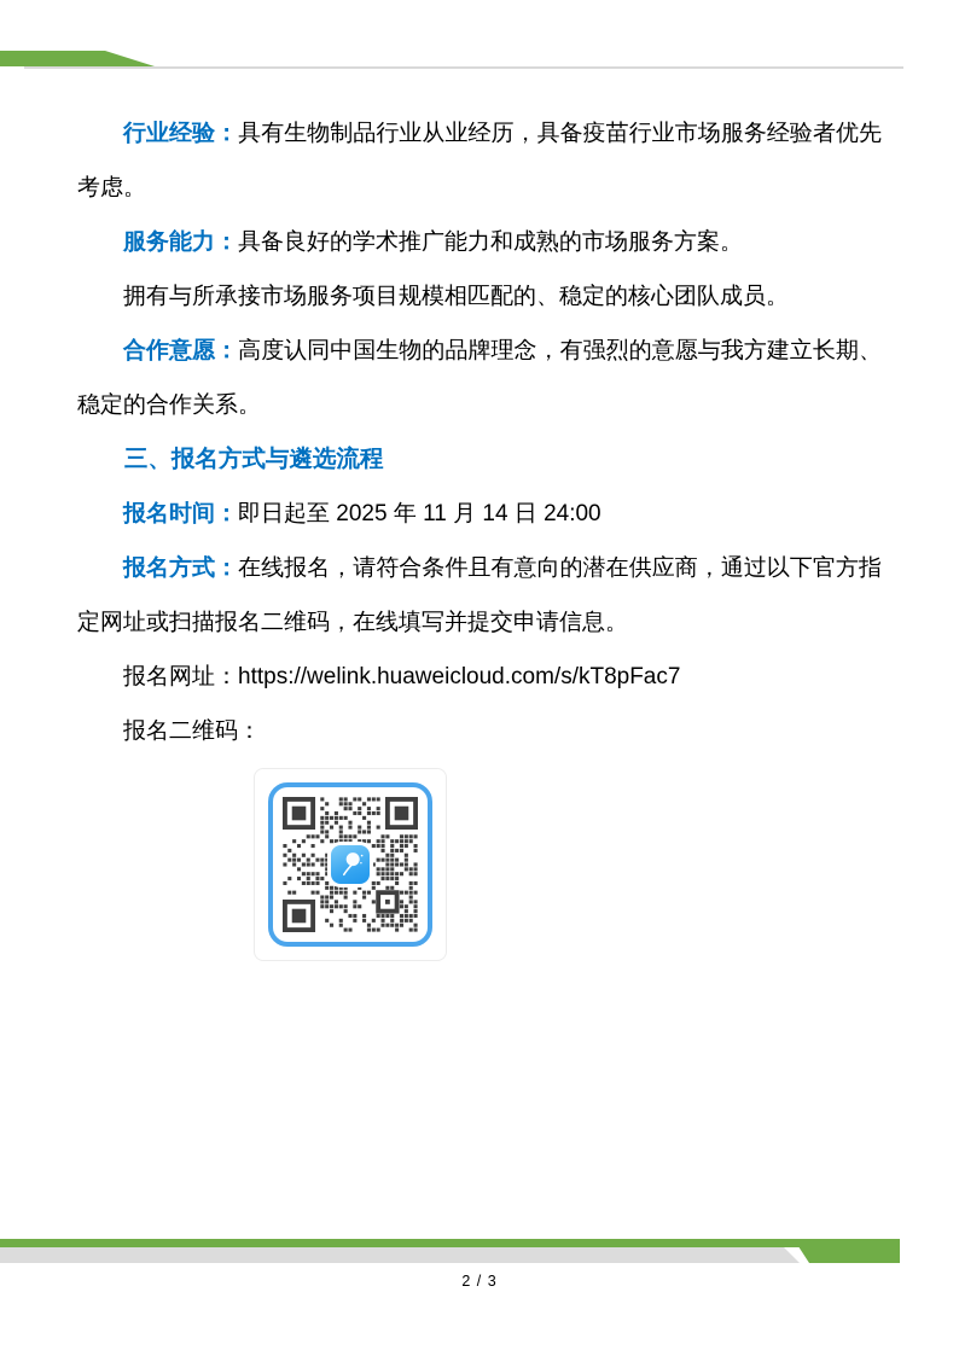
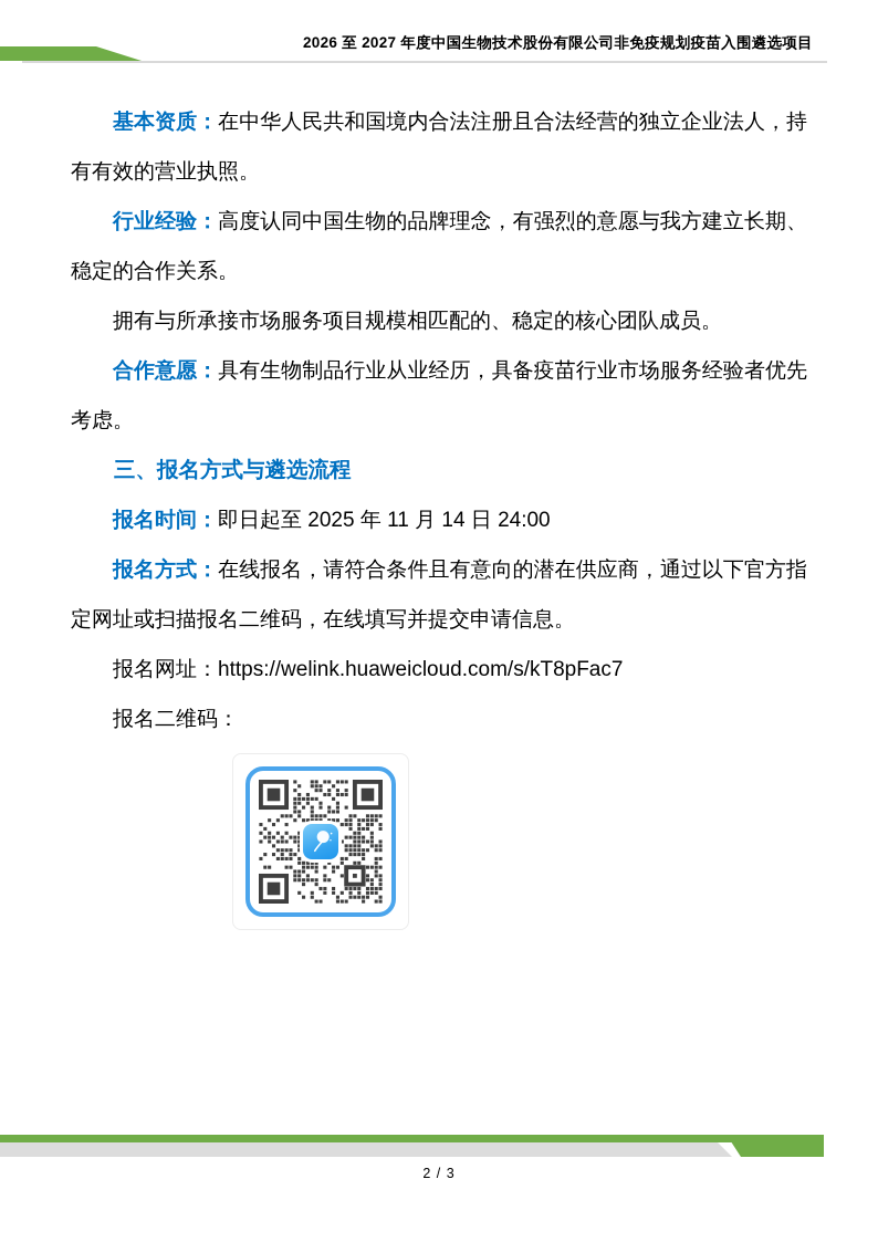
+ 2026 至 2027 年度中国生物技术股份有限公司非免疫规划疫苗入围遴选项目
+ 基本资质：在中华人民共和国境内合法注册且合法经营的独立企业法人，持有有效的营业执照。
- 行业经验：具有生物制品行业从业经历，具备疫苗行业市场服务经验者优先考虑。
+ 行业经验：高度认同中国生物的品牌理念，有强烈的意愿与我方建立长期、稳定的合作关系。
- 服务能力：具备良好的学术推广能力和成熟的市场服务方案。
  拥有与所承接市场服务项目规模相匹配的、稳定的核心团队成员。
- 合作意愿：高度认同中国生物的品牌理念，有强烈的意愿与我方建立长期、稳定的合作关系。
+ 合作意愿：具有生物制品行业从业经历，具备疫苗行业市场服务经验者优先考虑。
  三、报名方式与遴选流程
  报名时间：即日起至 2025 年 11 月 14 日 24:00
  报名方式：在线报名，请符合条件且有意向的潜在供应商，通过以下官方指定网址或扫描报名二维码，在线填写并提交申请信息。
  报名网址：https://welink.huaweicloud.com/s/kT8pFac7
  报名二维码：
  2 / 3
